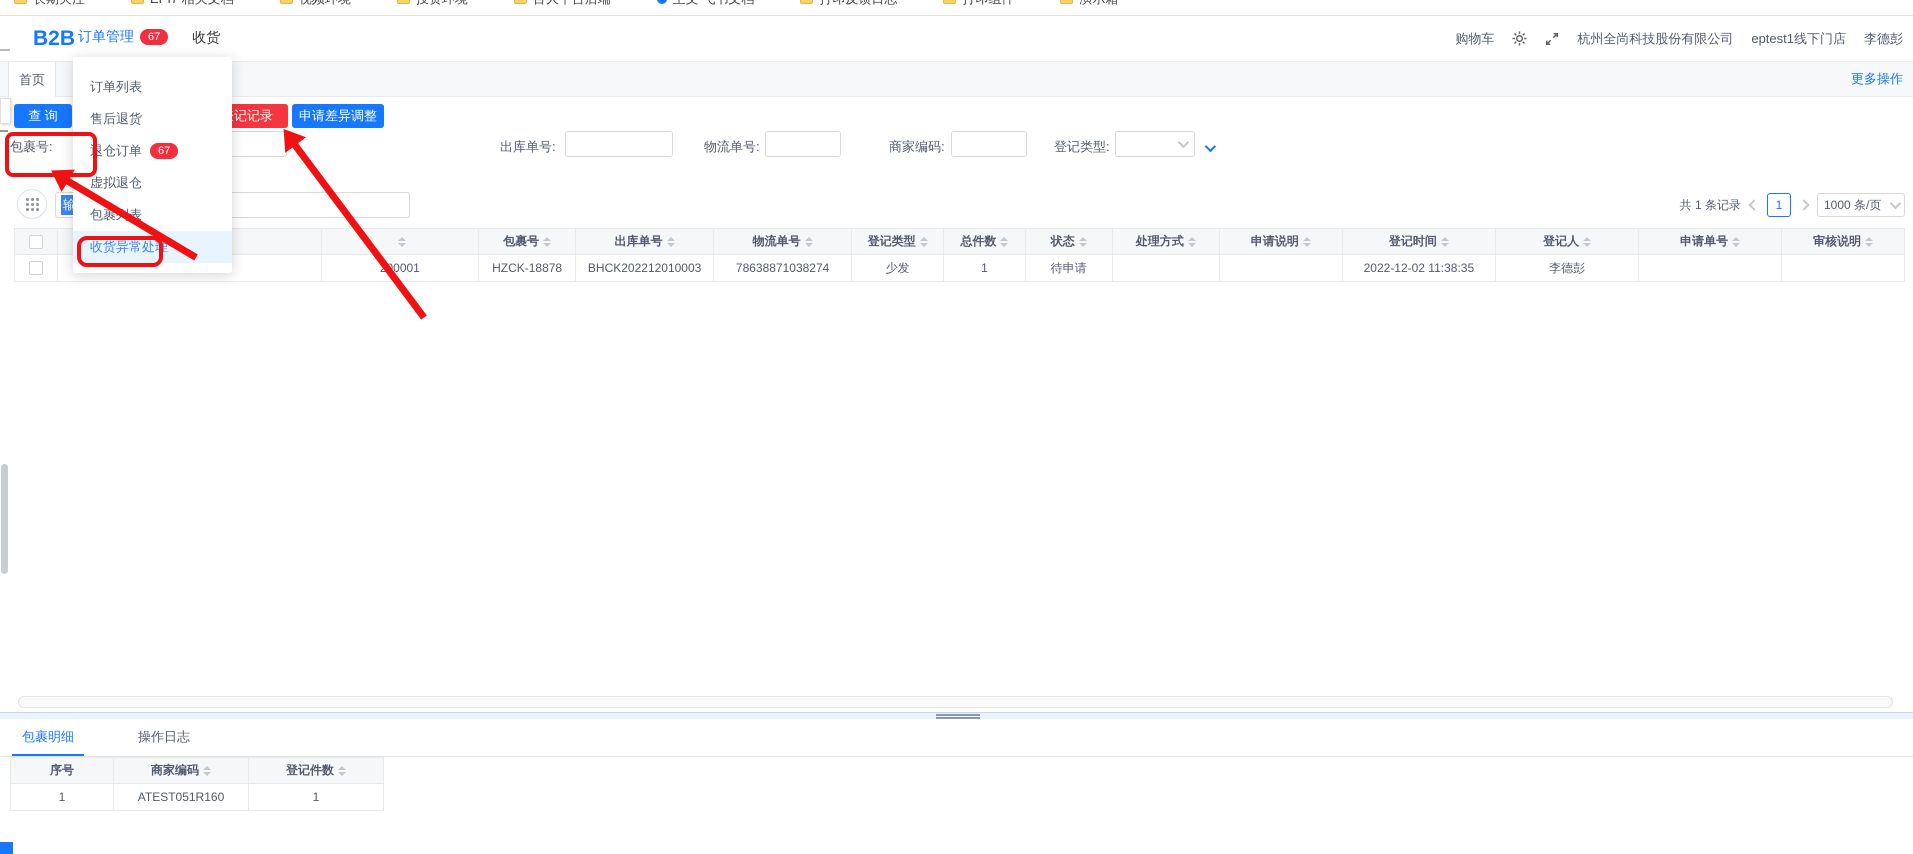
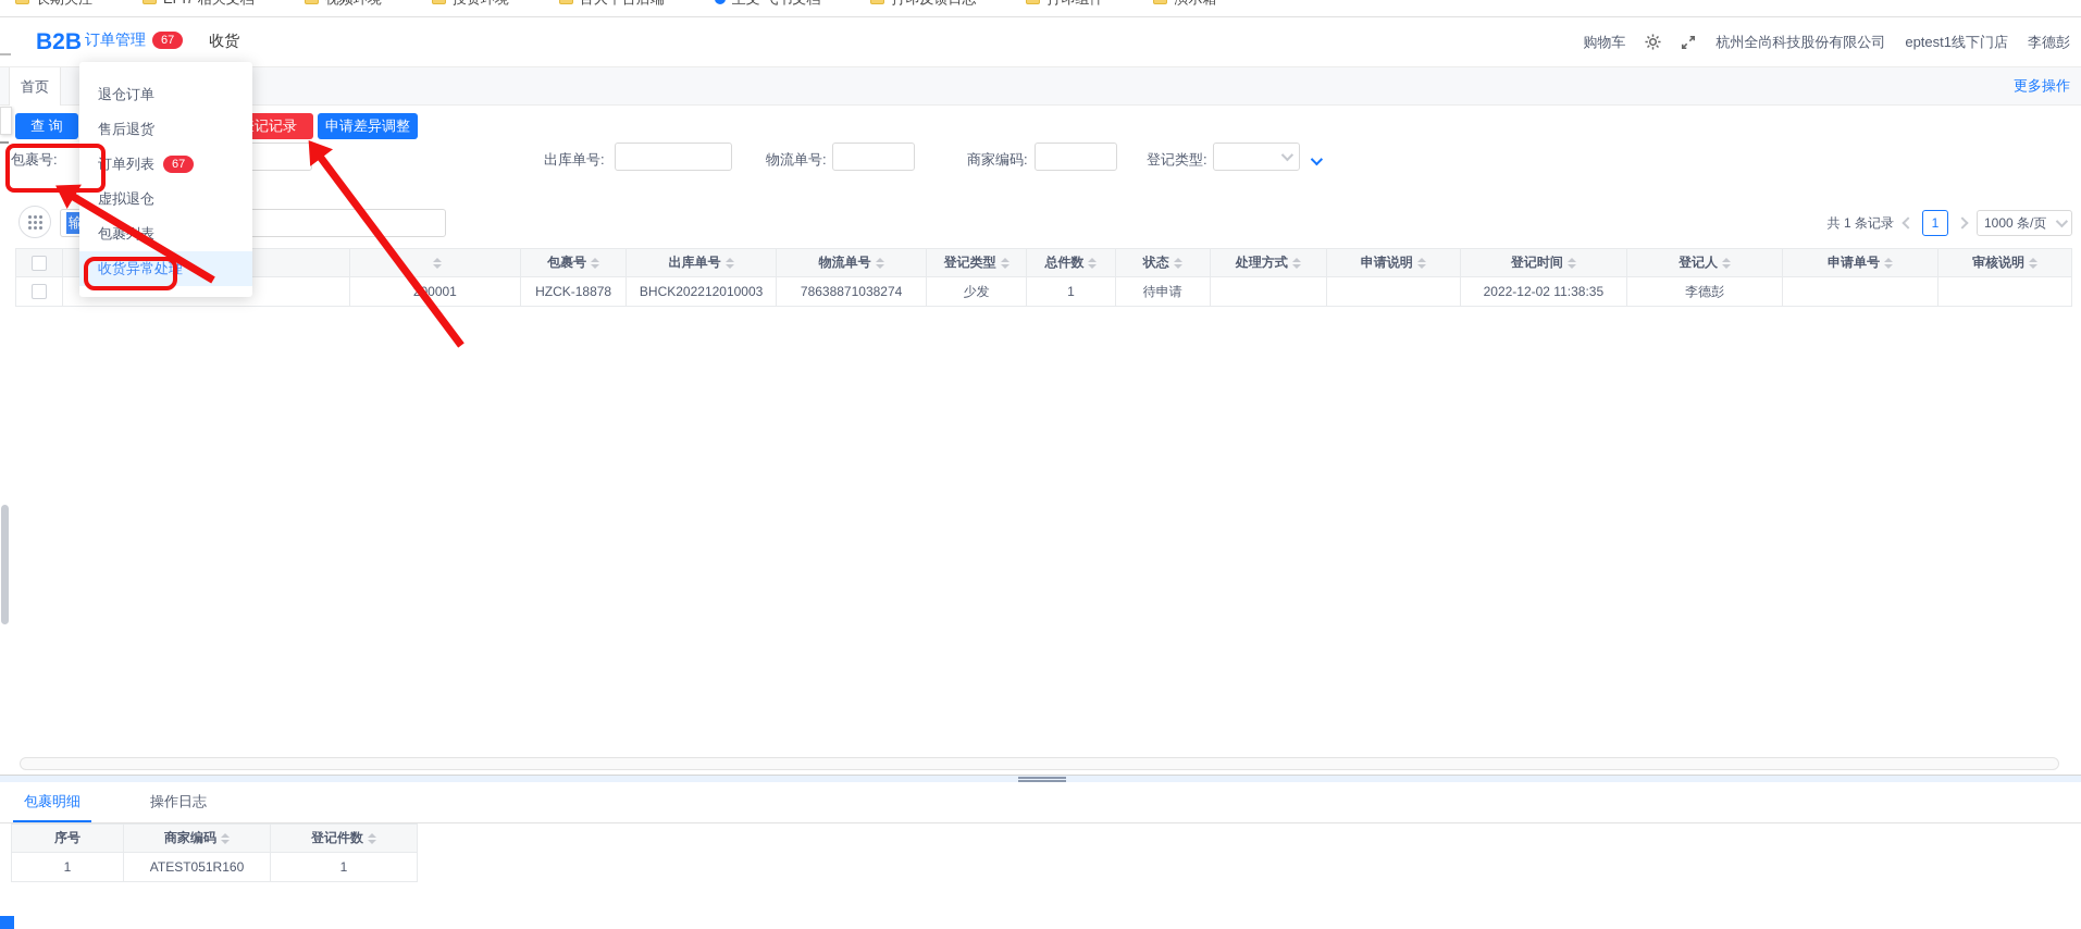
  B2B
  订单管理
  67
  收货
  购物车
  杭州全尚科技股份有限公司
  eptest1线下门店
  李德彭
  首页
  更多操作
  查 询
  记记录
  申请差异调整
  包裹号:
  出库单号:
  物流单号:
  商家编码:
  登记类型:
  共 1 条记录
  1
  1000 条/页
  			包裹号	出库单号	物流单号	登记类型	总件数	状态	处理方式	申请说明	登记时间	登记人	申请单号	审核说明
  		0001	HZCK-18878	BHCK202212010003	78638871038274	少发	1	待申请			2022-12-02 11:38:35	李德彭
  包裹明细
  操作日志
  序号	商家编码	登记件数
  1	ATEST051R160	1
- 订单列表
+ 退仓订单
  售后退货
- 退仓订单
+ 订单列表
  67
  虚拟退仓
  包裹表
  收货异常处理
